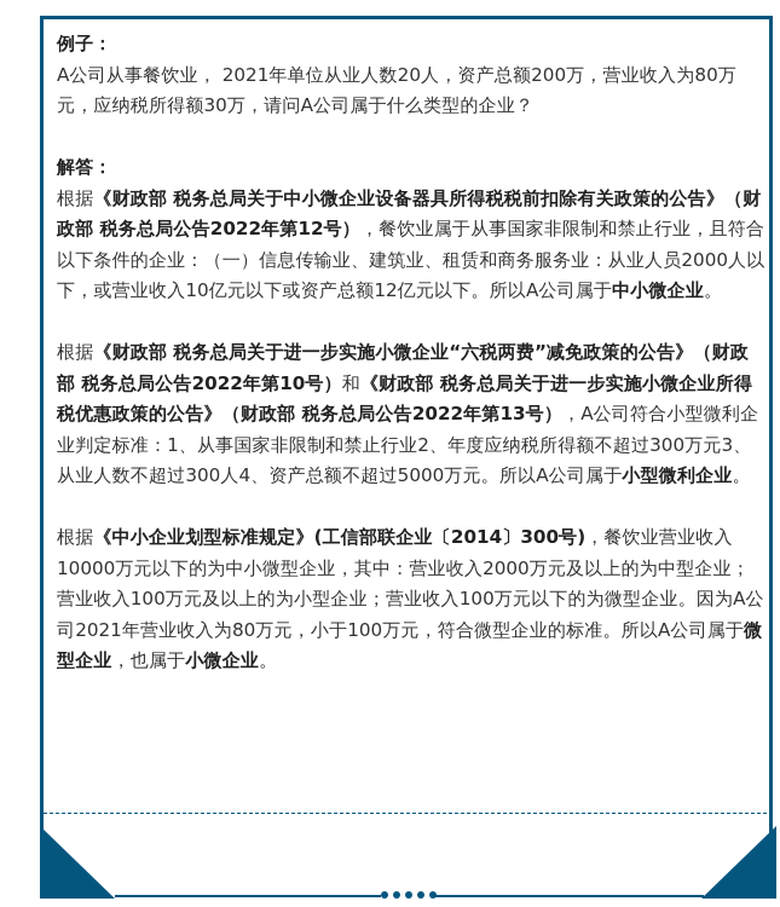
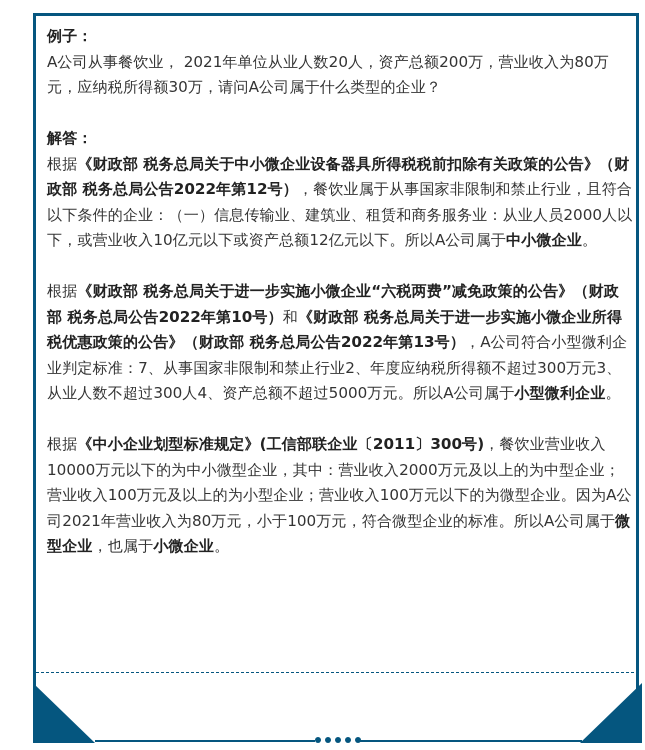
  例子：
  A公司从事餐饮业， 2021年单位从业人数20人，资产总额200万，营业收入为80万元，应纳税所得额30万，请问A公司属于什么类型的企业？
  解答：
  根据《财政部 税务总局关于中小微企业设备器具所得税税前扣除有关政策的公告》（财政部 税务总局公告2022年第12号），餐饮业属于从事国家非限制和禁止行业，且符合以下条件的企业：（一）信息传输业、建筑业、租赁和商务服务业：从业人员2000人以下，或营业收入10亿元以下或资产总额12亿元以下。所以A公司属于中小微企业。
- 根据《财政部 税务总局关于进一步实施小微企业“六税两费”减免政策的公告》（财政部 税务总局公告2022年第10号）和《财政部 税务总局关于进一步实施小微企业所得税优惠政策的公告》（财政部 税务总局公告2022年第13号），A公司符合小型微利企业判定标准：1、从事国家非限制和禁止行业2、年度应纳税所得额不超过300万元3、从业人数不超过300人4、资产总额不超过5000万元。所以A公司属于小型微利企业。
+ 根据《财政部 税务总局关于进一步实施小微企业“六税两费”减免政策的公告》（财政部 税务总局公告2022年第10号）和《财政部 税务总局关于进一步实施小微企业所得税优惠政策的公告》（财政部 税务总局公告2022年第13号），A公司符合小型微利企业判定标准：7、从事国家非限制和禁止行业2、年度应纳税所得额不超过300万元3、从业人数不超过300人4、资产总额不超过5000万元。所以A公司属于小型微利企业。
- 根据《中小企业划型标准规定》(工信部联企业〔2014〕300号)，餐饮业营业收入10000万元以下的为中小微型企业，其中：营业收入2000万元及以上的为中型企业；营业收入100万元及以上的为小型企业；营业收入100万元以下的为微型企业。因为A公司2021年营业收入为80万元，小于100万元，符合微型企业的标准。所以A公司属于微型企业，也属于小微企业。
+ 根据《中小企业划型标准规定》(工信部联企业〔2011〕300号)，餐饮业营业收入10000万元以下的为中小微型企业，其中：营业收入2000万元及以上的为中型企业；营业收入100万元及以上的为小型企业；营业收入100万元以下的为微型企业。因为A公司2021年营业收入为80万元，小于100万元，符合微型企业的标准。所以A公司属于微型企业，也属于小微企业。
